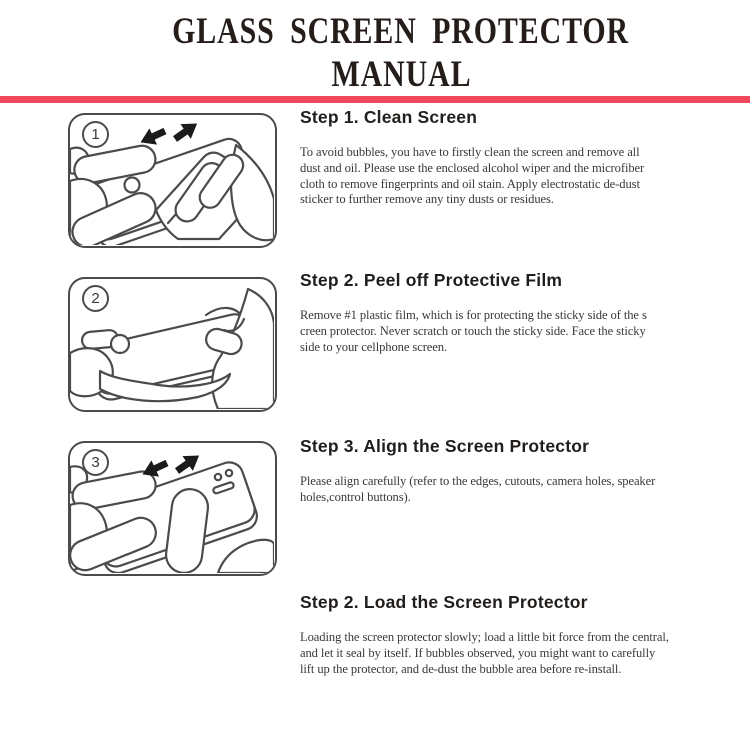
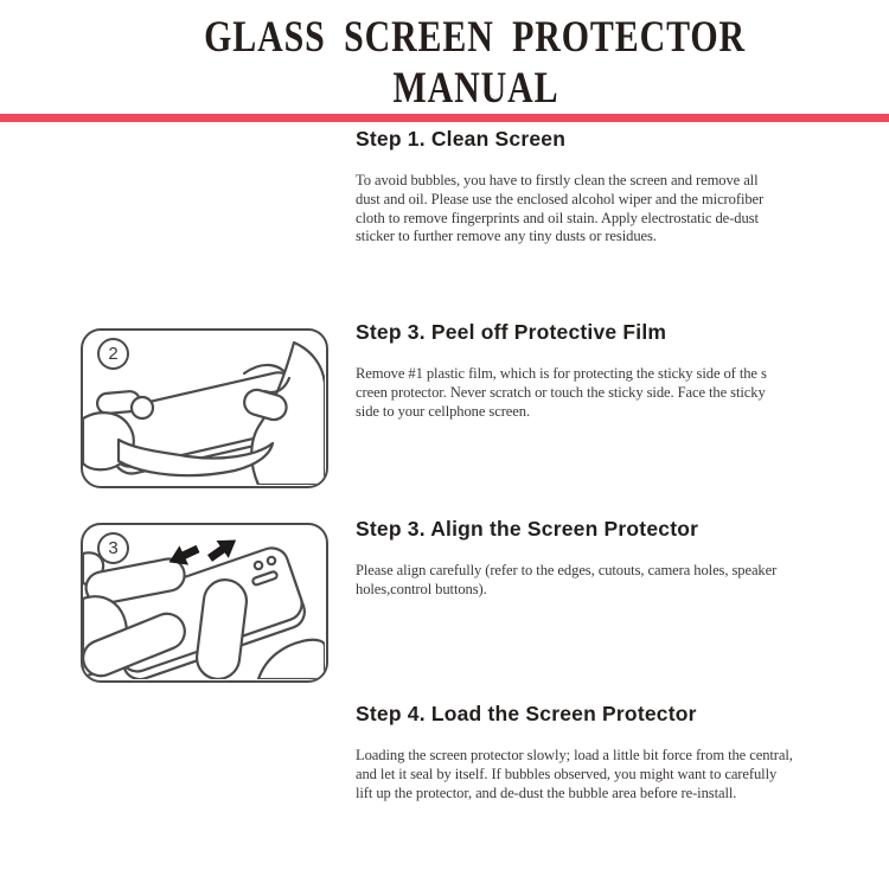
  GLASS SCREEN PROTECTOR
  MANUAL
- 1
  Step 1. Clean Screen
  To avoid bubbles, you have to firstly clean the screen and remove all
  dust and oil. Please use the enclosed alcohol wiper and the microfiber
  cloth to remove fingerprints and oil stain. Apply electrostatic de-dust
  sticker to further remove any tiny dusts or residues.
  2
- Step 2. Peel off Protective Film
+ Step 3. Peel off Protective Film
  Remove #1 plastic film, which is for protecting the sticky side of the s
  creen protector. Never scratch or touch the sticky side. Face the sticky
  side to your cellphone screen.
  3
  Step 3. Align the Screen Protector
  Please align carefully (refer to the edges, cutouts, camera holes, speaker
  holes,control buttons).
- Step 2. Load the Screen Protector
+ Step 4. Load the Screen Protector
  Loading the screen protector slowly; load a little bit force from the central,
  and let it seal by itself. If bubbles observed, you might want to carefully
  lift up the protector, and de-dust the bubble area before re-install.
